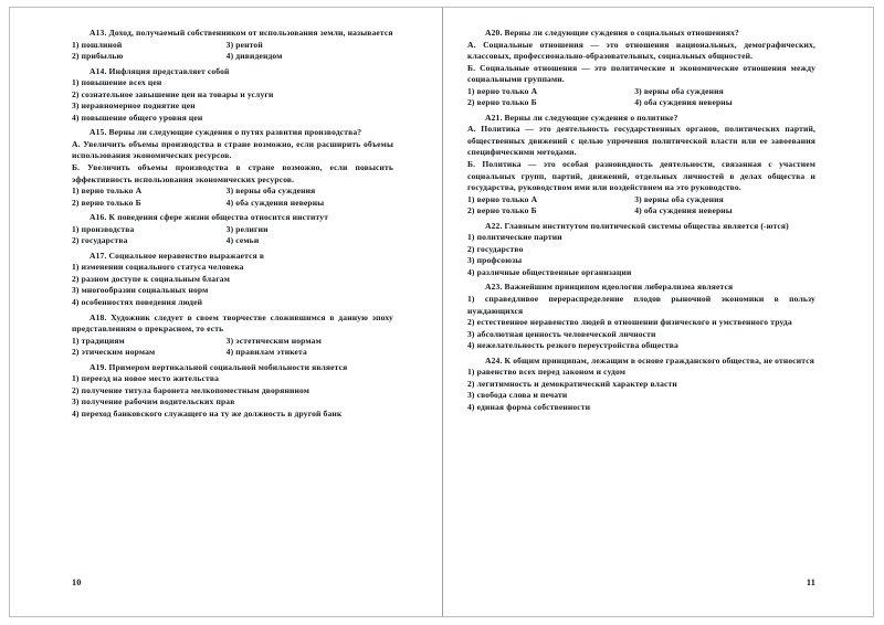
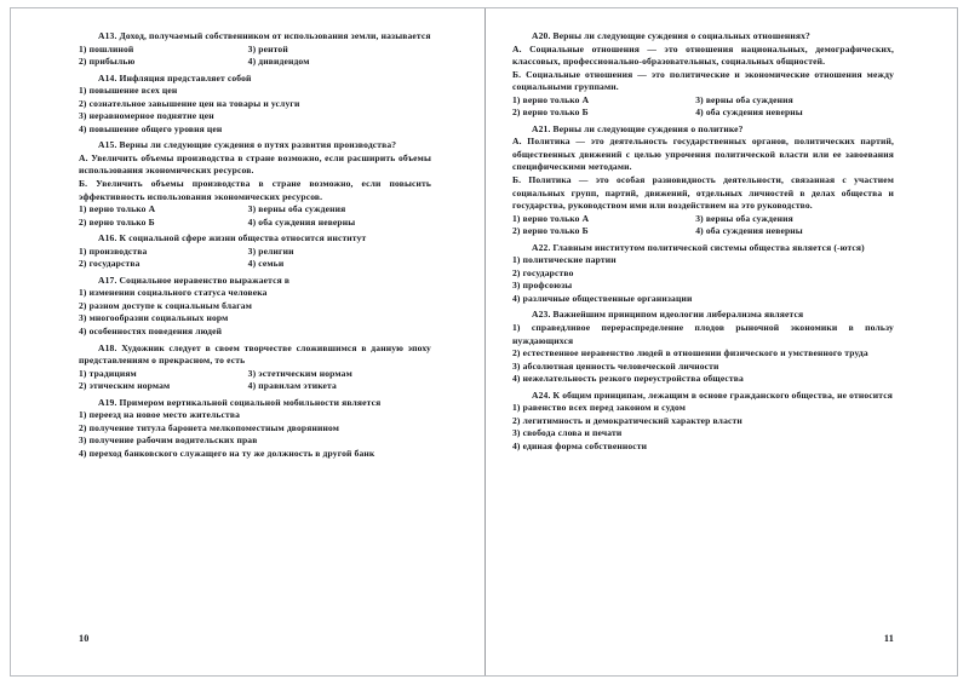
  A13. Доход, получаемый собственником от использования земли, называется
  1) пошлиной
  3) рентой
  2) прибылью
  4) дивидендом
  A14. Инфляция представляет собой
  1) повышение всех цен
  2) сознательное завышение цен на товары и услуги
  3) неравномерное поднятие цен
  4) повышение общего уровня цен
  A15. Верны ли следующие суждения о путях развития производства?
  А. Увеличить объемы производства в стране возможно, если расширить объемы использования экономических ресурсов.
  Б. Увеличить объемы производства в стране возможно, если повысить эффективность использования экономических ресурсов.
  1) верно только А
  3) верны оба суждения
  2) верно только Б
  4) оба суждения неверны
- A16. К поведения сфере жизни общества относится институт
+ A16. К социальной сфере жизни общества относится институт
  1) производства
  3) религии
  2) государства
  4) семьи
  A17. Социальное неравенство выражается в
  1) изменении социального статуса человека
  2) разном доступе к социальным благам
  3) многообразии социальных норм
  4) особенностях поведения людей
  A18. Художник следует в своем творчестве сложившимся в данную эпоху представлениям о прекрасном, то есть
  1) традициям
  3) эстетическим нормам
  2) этическим нормам
  4) правилам этикета
  A19. Примером вертикальной социальной мобильности является
  1) переезд на новое место жительства
  2) получение титула баронета мелкопоместным дворянином
  3) получение рабочим водительских прав
  4) переход банковского служащего на ту же должность в другой банк
  10
  A20. Верны ли следующие суждения о социальных отношениях?
  А. Социальные отношения — это отношения национальных, демографических, классовых, профессионально-образовательных, социальных общностей.
  Б. Социальные отношения — это политические и экономические отношения между социальными группами.
  1) верно только А
  3) верны оба суждения
  2) верно только Б
  4) оба суждения неверны
  A21. Верны ли следующие суждения о политике?
  А. Политика — это деятельность государственных органов, политических партий, общественных движений с целью упрочения политической власти или ее завоевания специфическими методами.
  Б. Политика — это особая разновидность деятельности, связанная с участием социальных групп, партий, движений, отдельных личностей в делах общества и государства, руководством ими или воздействием на это руководство.
  1) верно только А
  3) верны оба суждения
  2) верно только Б
  4) оба суждения неверны
  A22. Главным институтом политической системы общества является (-ются)
  1) политические партии
  2) государство
  3) профсоюзы
  4) различные общественные организации
  A23. Важнейшим принципом идеологии либерализма является
  1) справедливое перераспределение плодов рыночной экономики в пользу нуждающихся
  2) естественное неравенство людей в отношении физического и умственного труда
  3) абсолютная ценность человеческой личности
  4) нежелательность резкого переустройства общества
  A24. К общим принципам, лежащим в основе гражданского общества, не относится
  1) равенство всех перед законом и судом
  2) легитимность и демократический характер власти
  3) свобода слова и печати
  4) единая форма собственности
  11
